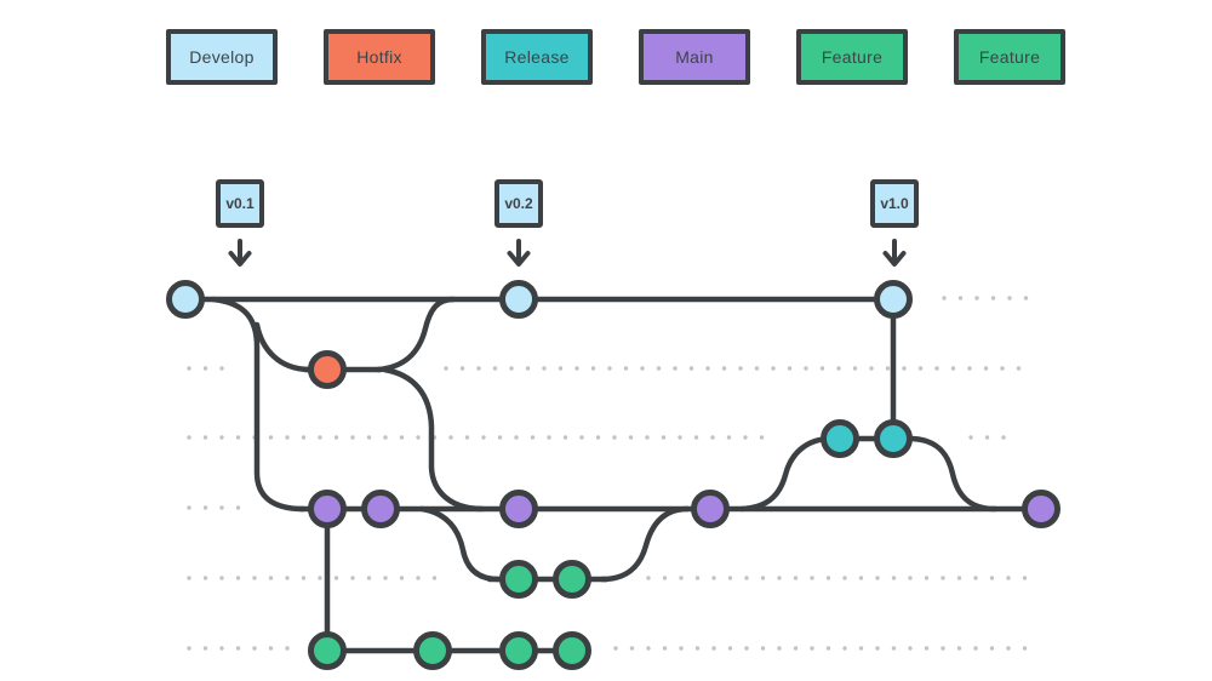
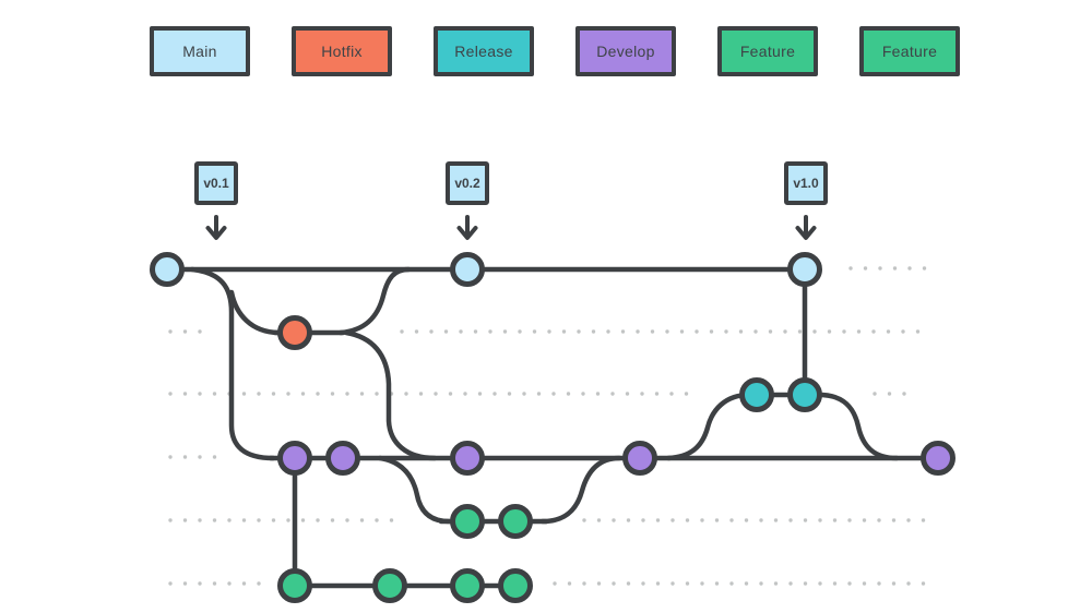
- Develop
+ Main
  Hotfix
  Release
- Main
+ Develop
  Feature
  Feature
  v0.1
  v0.2
  v1.0
